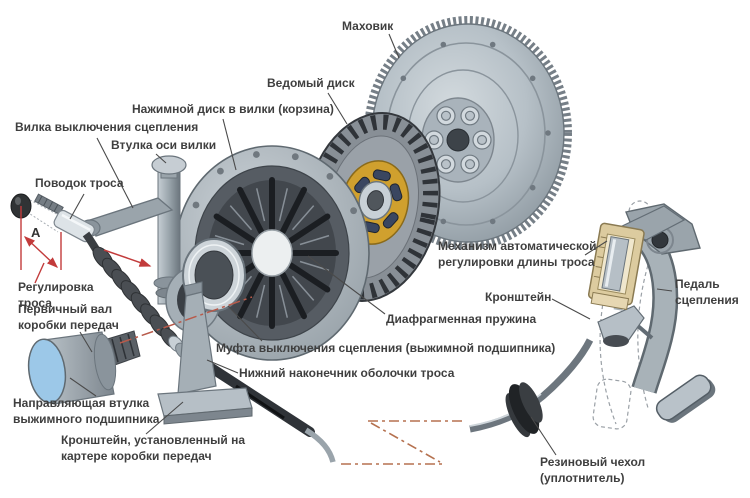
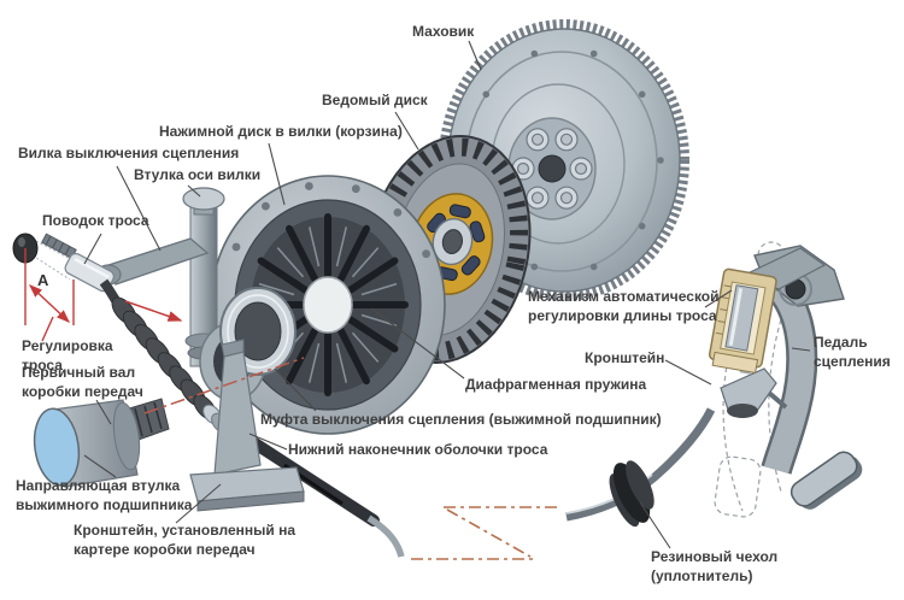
  Маховик
  Ведомый диск
  Нажимной диск в вилки (корзина)
  Вилка выключения сцепления
  Втулка оси вилки
  Поводок троса
  А
  Регулировка
  троса
  Первичный вал
  коробки передач
  Направляющая втулка
  выжимного подшипника
  Кронштейн, установленный на
  картере коробки передач
- Муфта выключения сцепления (выжимной подшипника)
+ Муфта выключения сцепления (выжимной подшипник)
  Нижний наконечник оболочки троса
  Диафрагменная пружина
  Механизм автоматической
  регулировки длины троса
  Кронштейн
  Педаль
  сцепления
  Резиновый чехол
  (уплотнитель)
